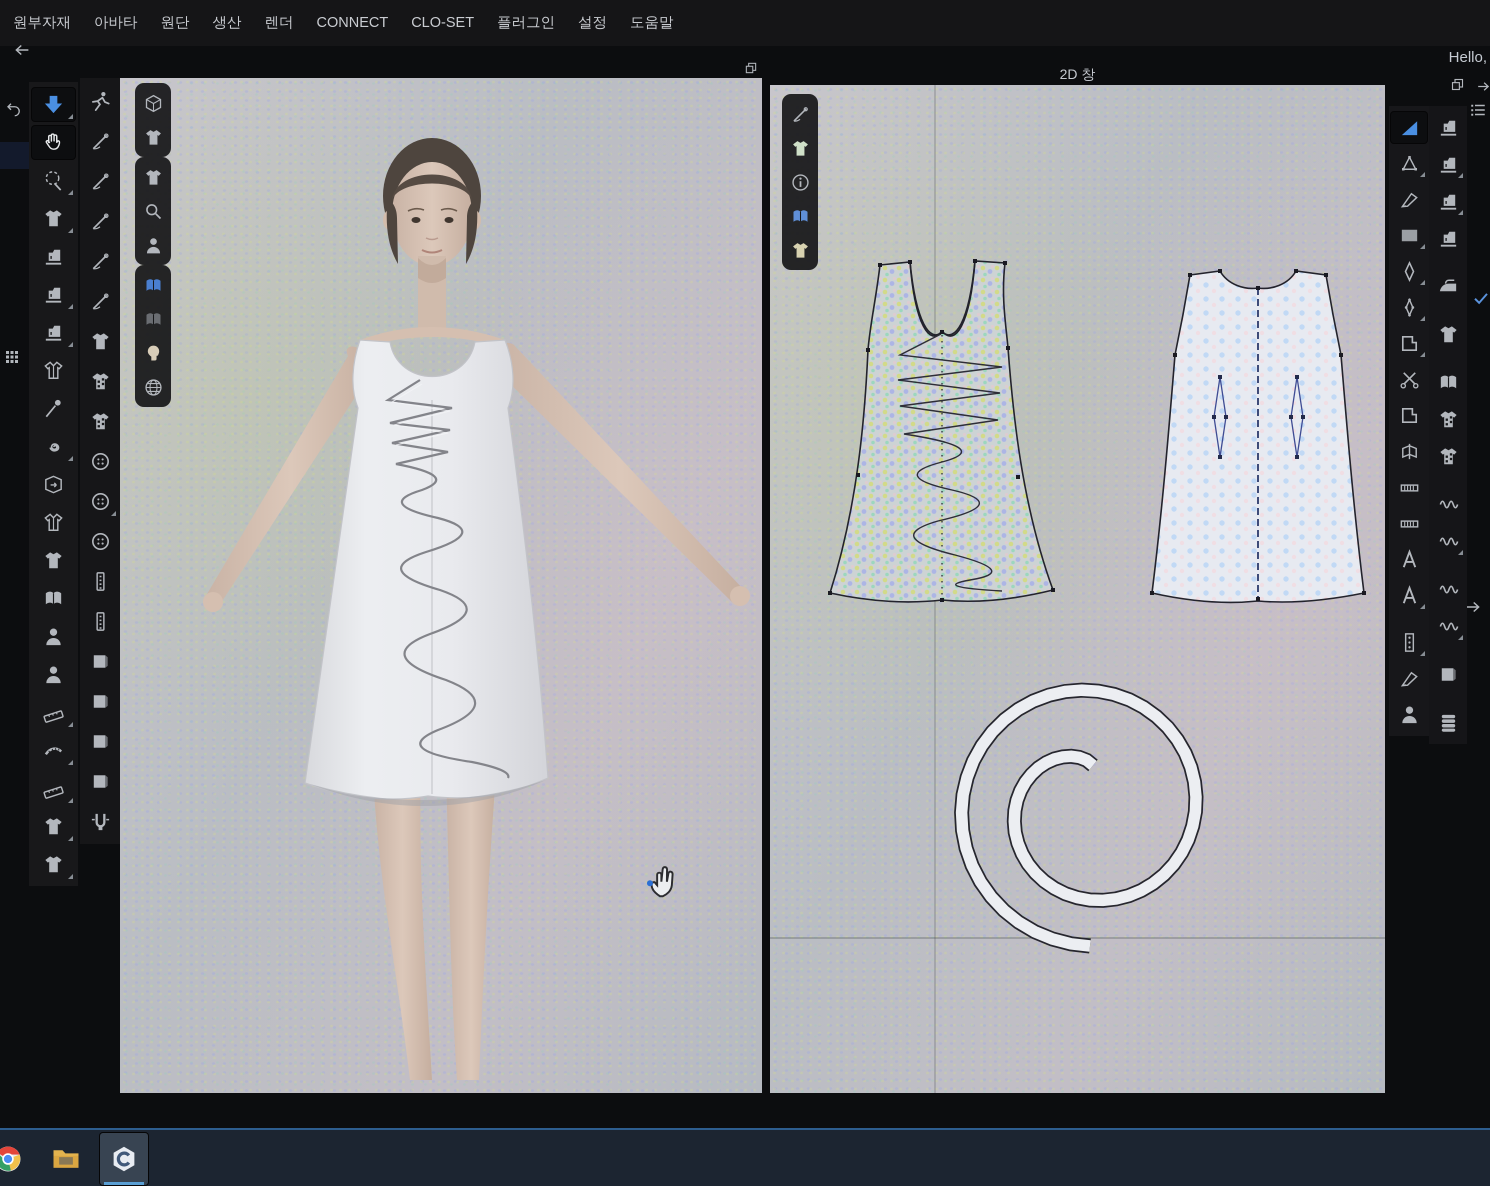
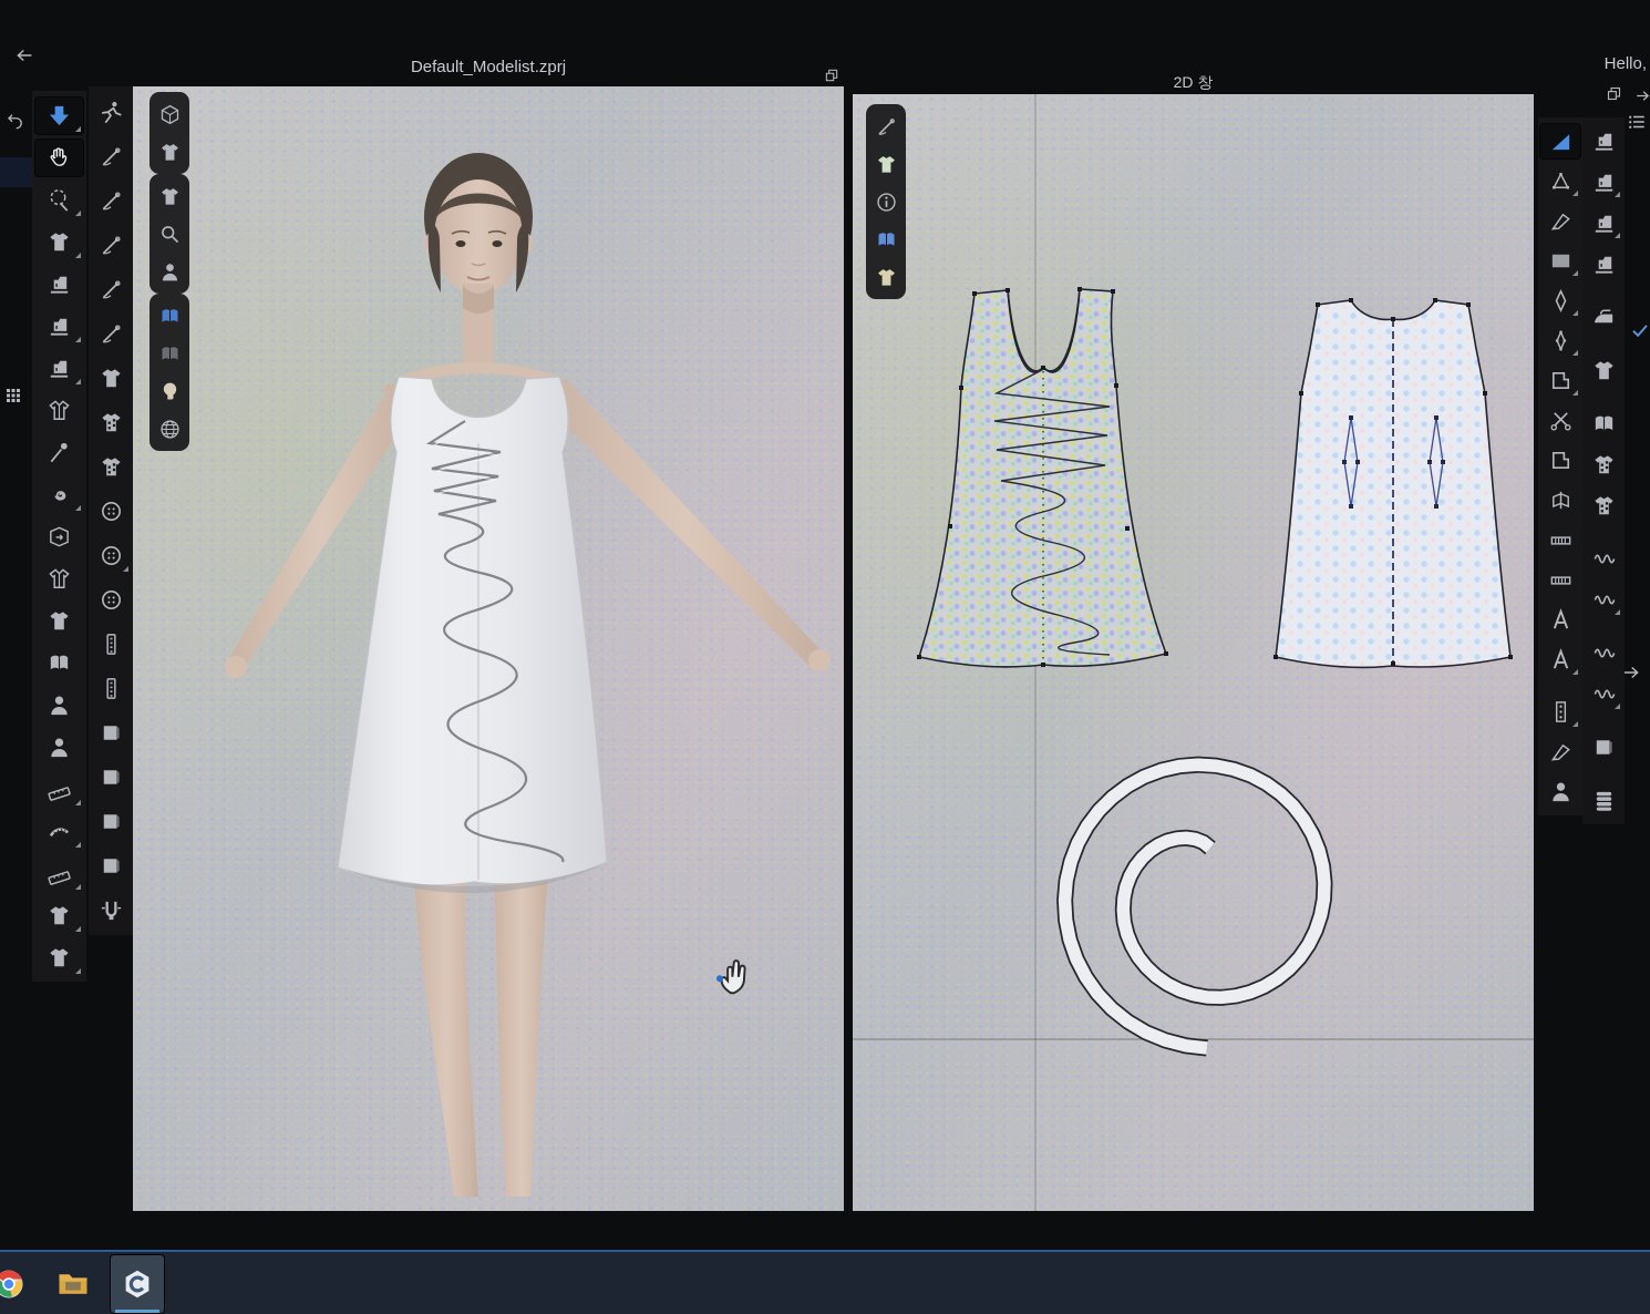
- 원부자재
- 아바타
- 원단
- 생산
- 렌더
- CONNECT
- CLO-SET
- 플러그인
- 설정
- 도움말
  Hello,
+ Default_Modelist.zprj
  2D 창
